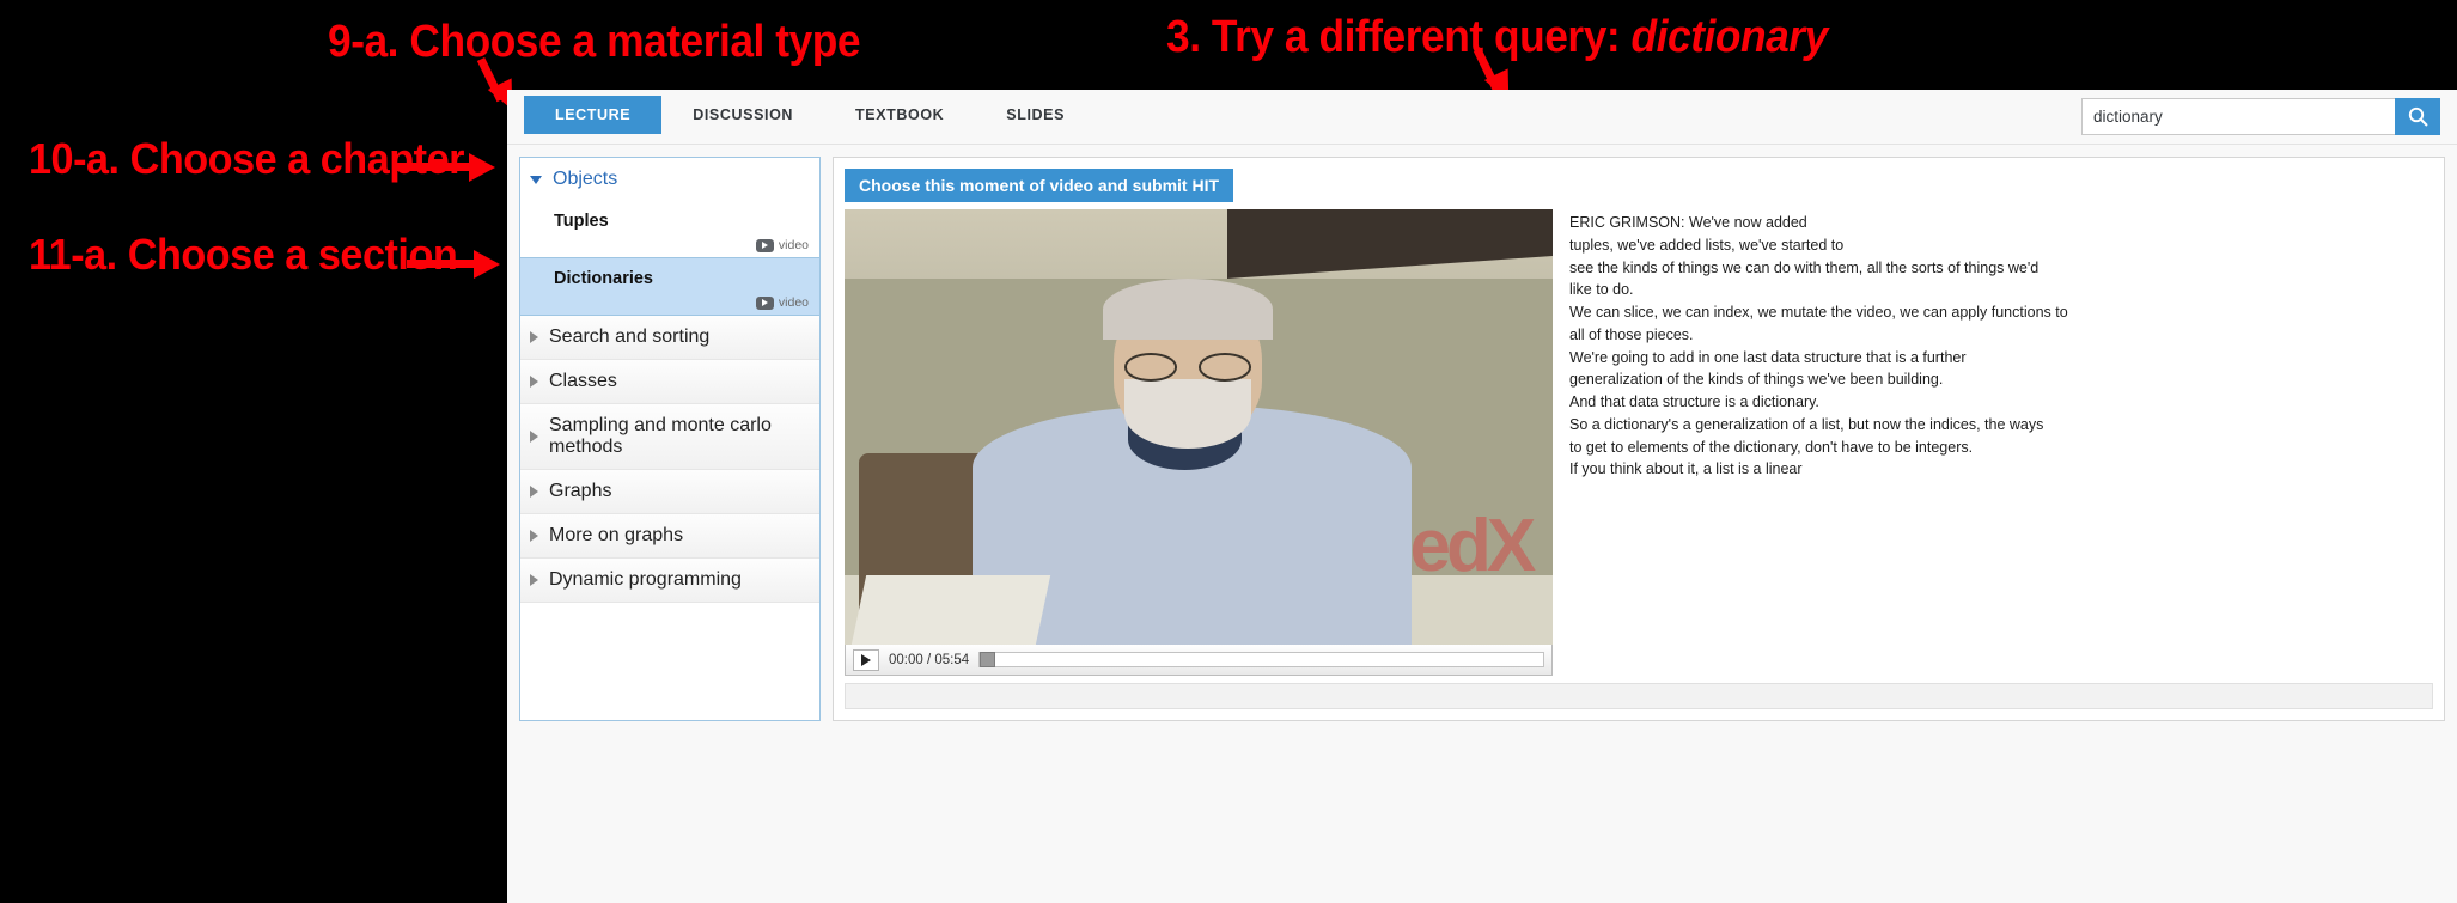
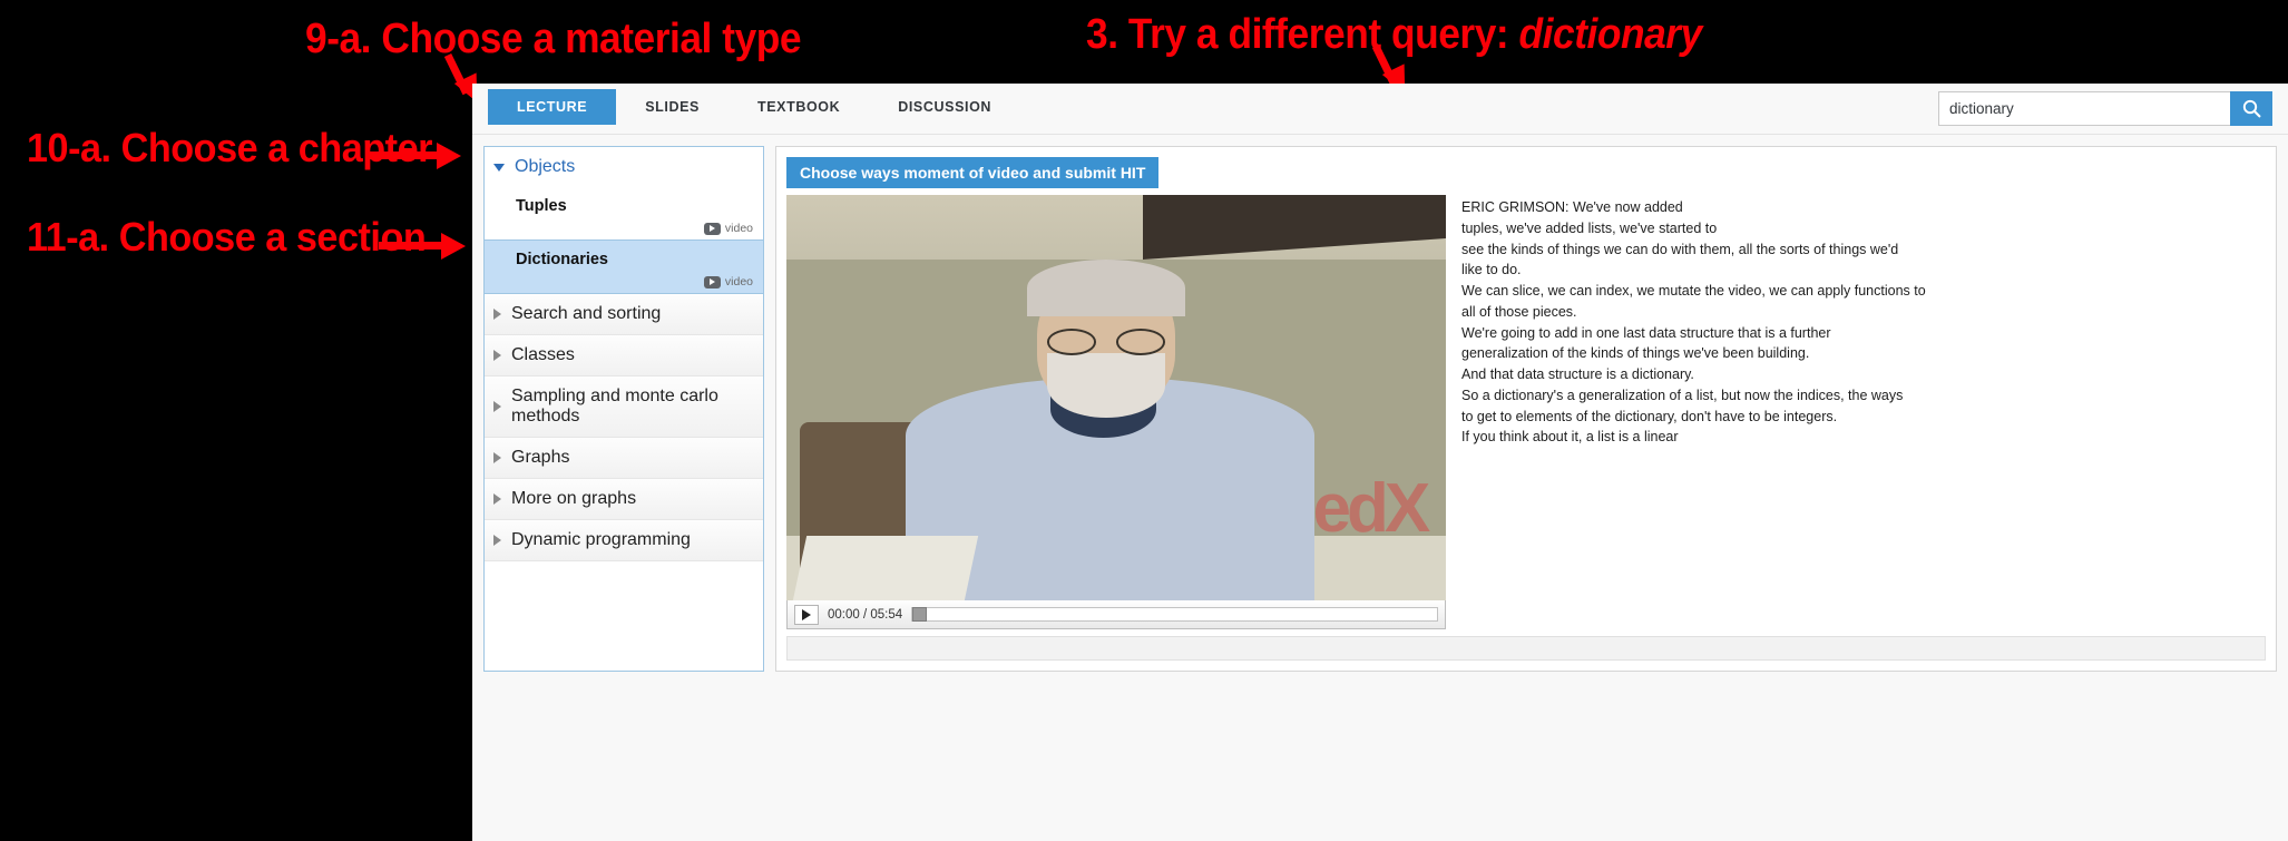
  9-a. Choose a material type
  3. Try a different query: dictionary
  10-a. Choose a chapter
  11-a. Choose a section
  LECTURE
- DISCUSSION
+ SLIDES
  TEXTBOOK
- SLIDES
+ DISCUSSION
  dictionary
  Objects
  Tuples
  video
  Dictionaries
  video
  Search and sorting
  Classes
  Sampling and monte carlo methods
  Graphs
  More on graphs
  Dynamic programming
- Choose this moment of video and submit HIT
+ Choose ways moment of video and submit HIT
  edX
  00:00 / 05:54
  ERIC GRIMSON: We've now added
  tuples, we've added lists, we've started to
  see the kinds of things we can do with them, all the sorts of things we'd
  like to do.
  We can slice, we can index, we mutate the video, we can apply functions to
  all of those pieces.
  We're going to add in one last data structure that is a further
  generalization of the kinds of things we've been building.
  And that data structure is a dictionary.
  So a dictionary's a generalization of a list, but now the indices, the ways
  to get to elements of the dictionary, don't have to be integers.
  If you think about it, a list is a linear
